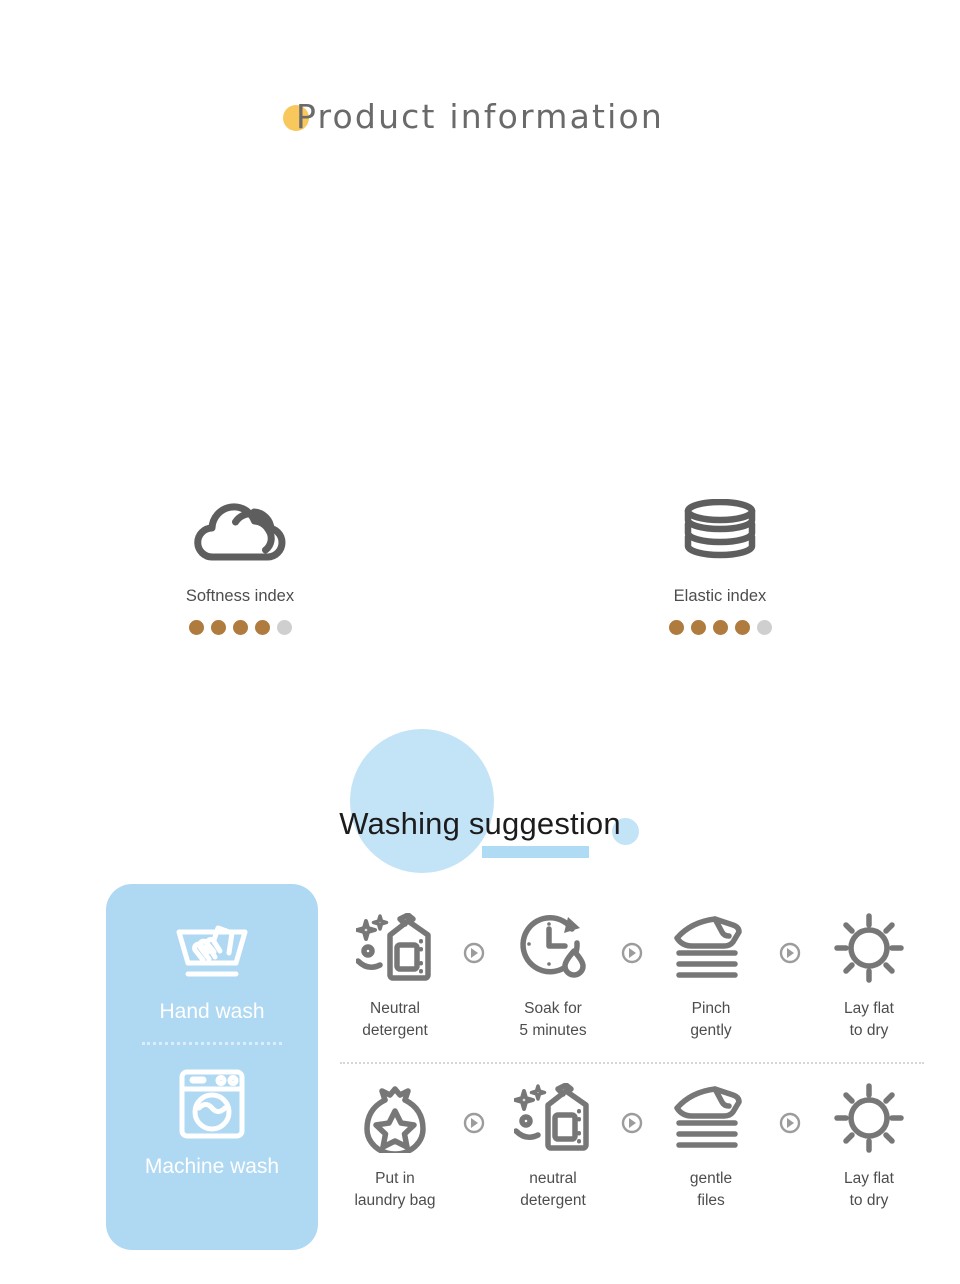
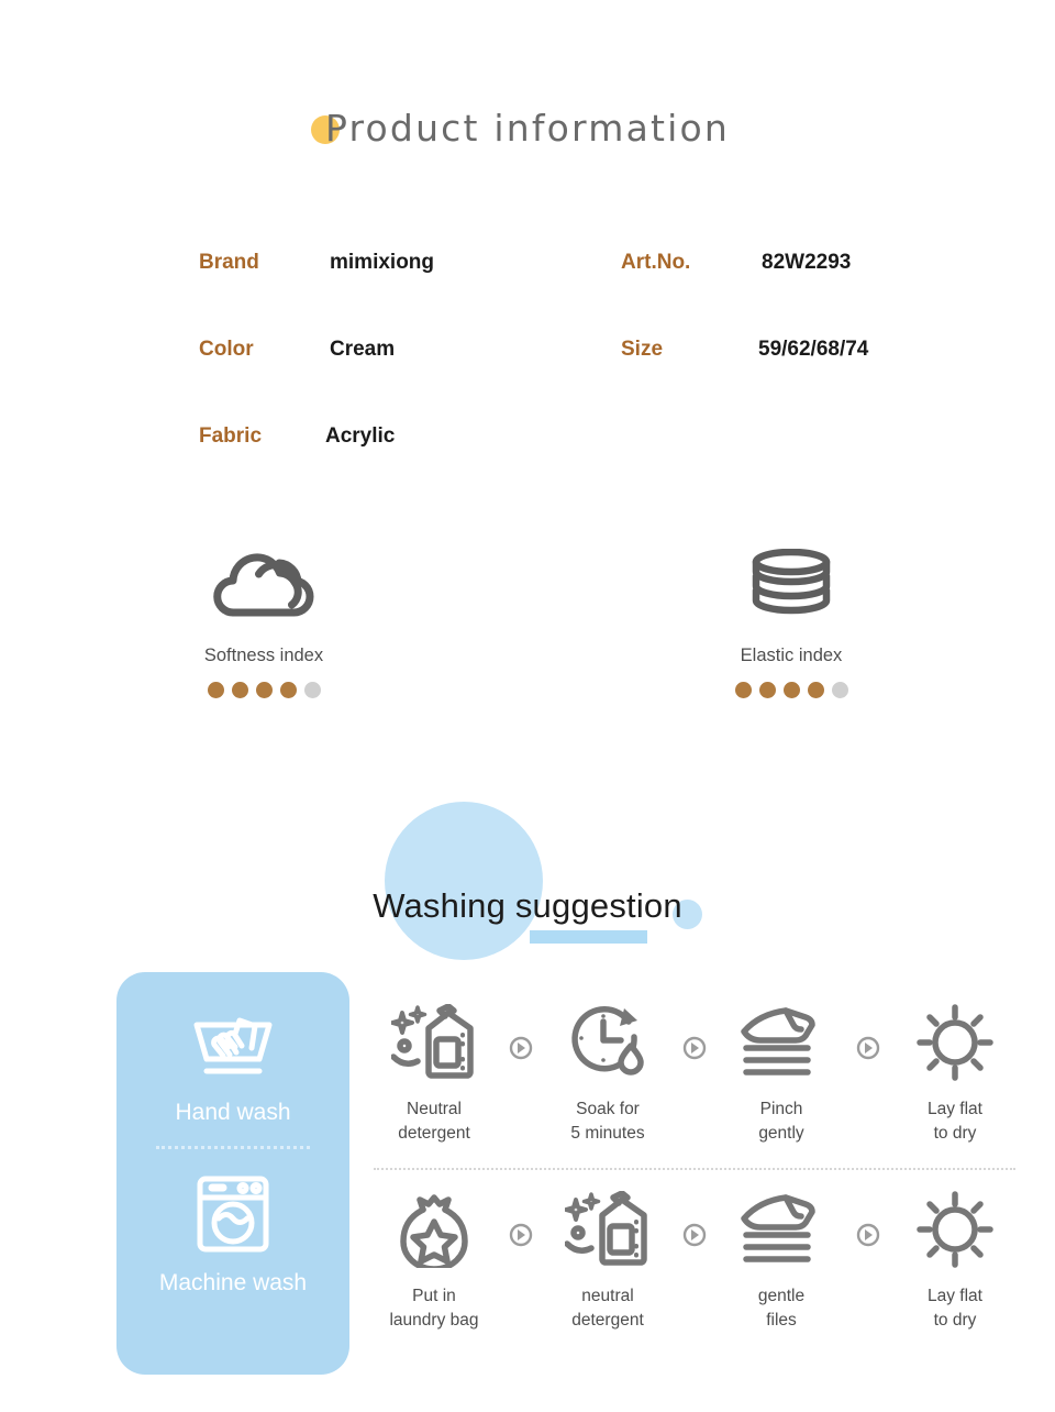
  Product information
+ Brand
+ mimixiong
+ Art.No.
+ 82W2293
+ Color
+ Cream
+ Size
+ 59/62/68/74
+ Fabric
+ Acrylic
  Softness index
  Elastic index
  Washing suggestion
  Hand wash
  Machine wash
  Neutral
  detergent
  Soak for
  5 minutes
  Pinch
  gently
  Lay flat
  to dry
  Put in
  laundry bag
  neutral
  detergent
  gentle
  files
  Lay flat
  to dry
